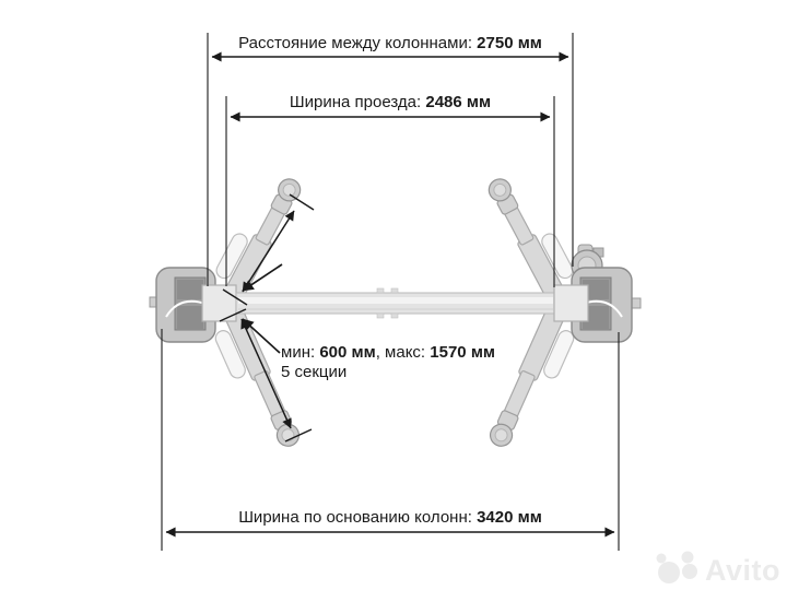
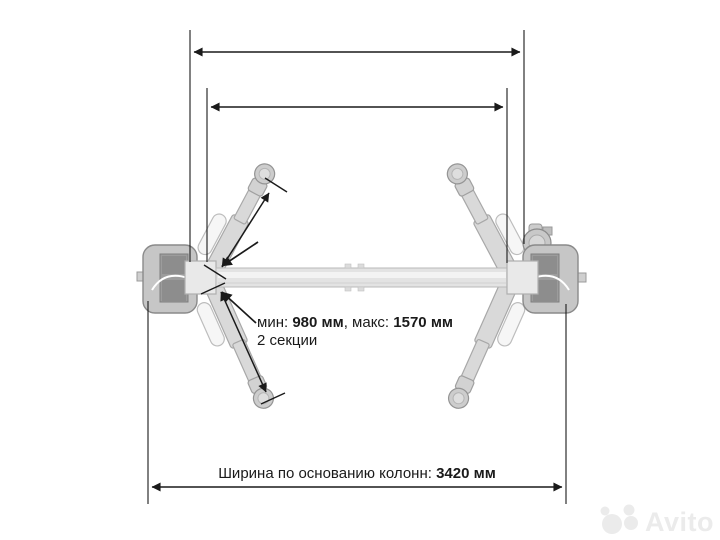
- Расстояние между колоннами: 2750 мм
- Ширина проезда: 2486 мм
  Ширина по основанию колонн: 3420 мм
- мин: 600 мм, макс: 1570 мм
+ мин: 980 мм, макс: 1570 мм
- 5 секции
+ 2 секции
